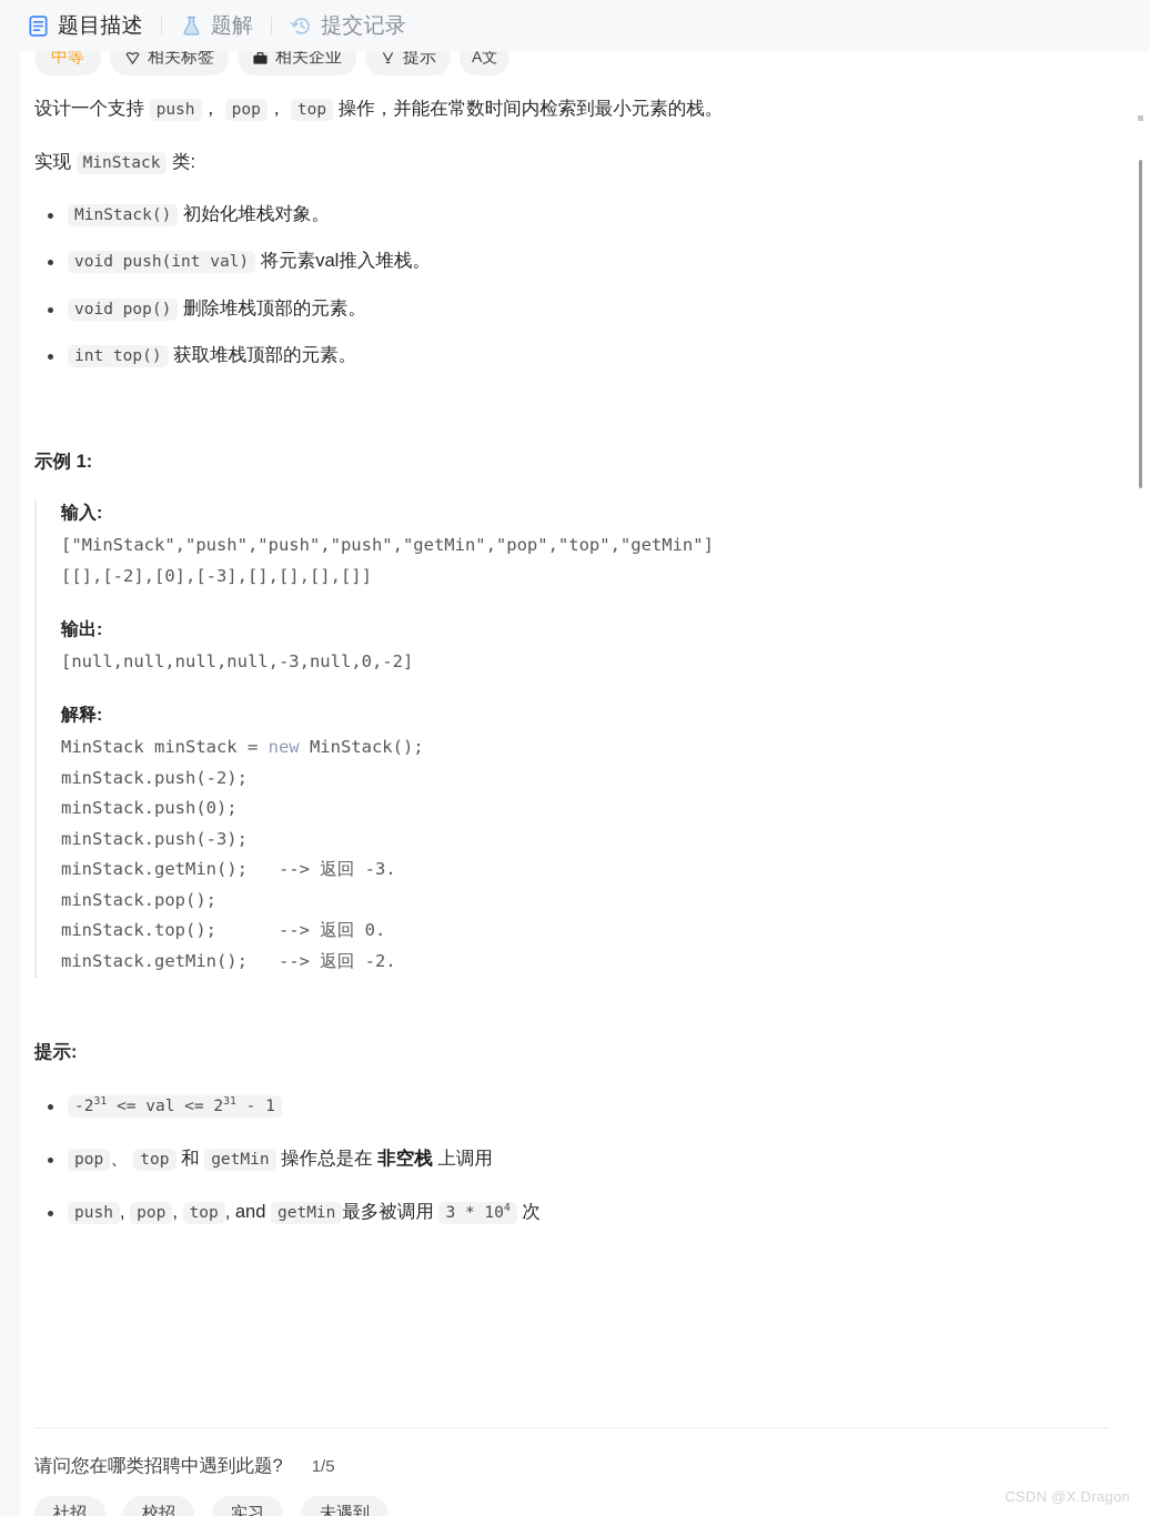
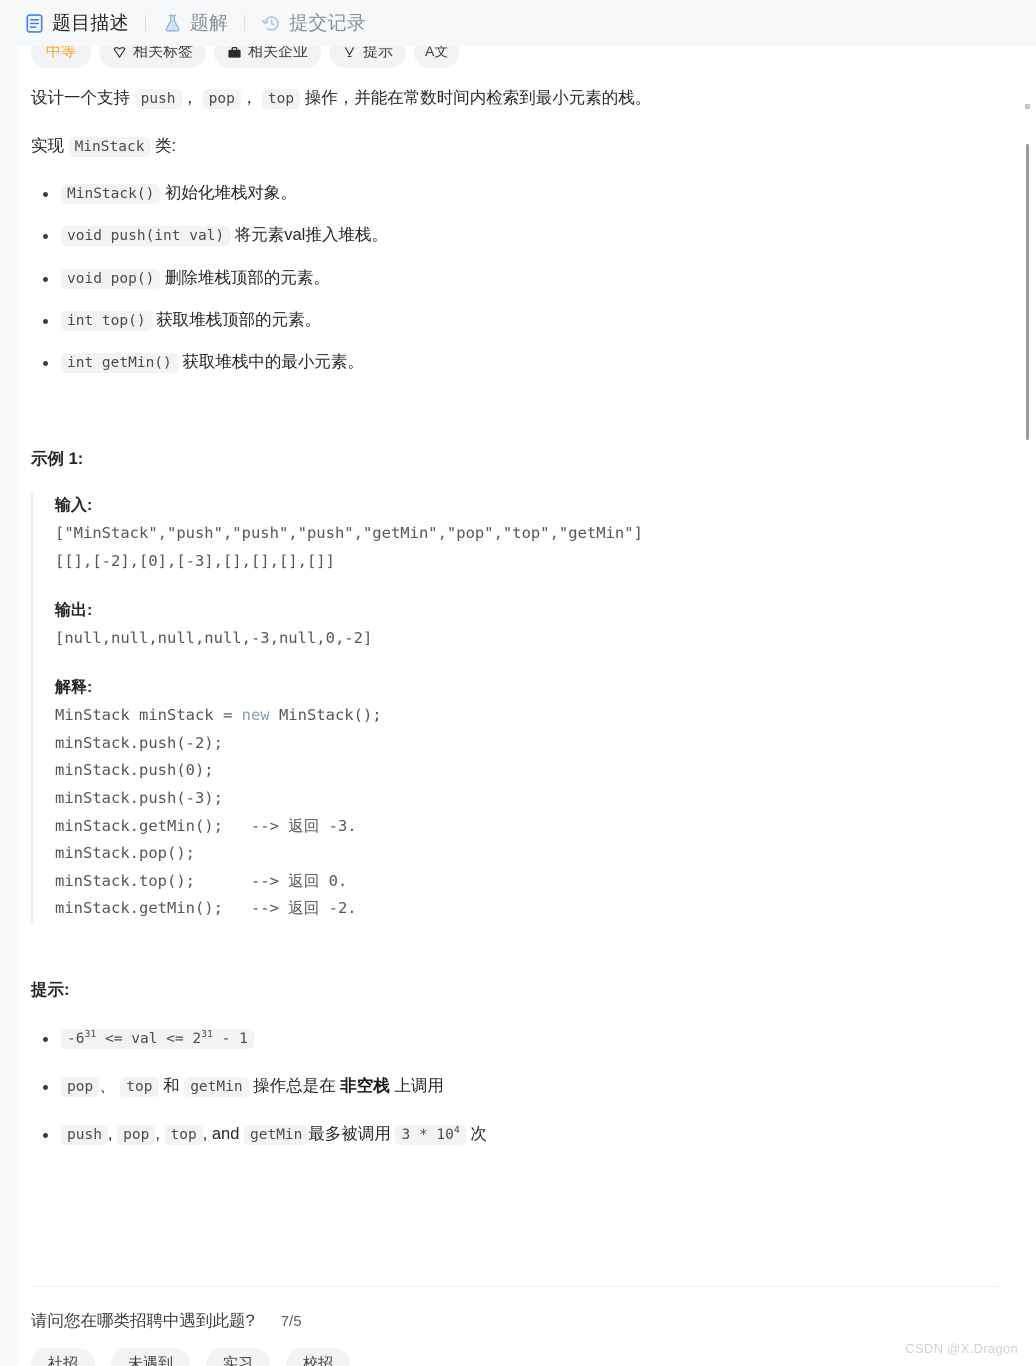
  中等
  相关标签
  相关企业
  提示
  A文
  设计一个支持 push ， pop ， top 操作，并能在常数时间内检索到最小元素的栈。
  实现 MinStack 类:
  MinStack() 初始化堆栈对象。
  void push(int val) 将元素val推入堆栈。
  void pop() 删除堆栈顶部的元素。
  int top() 获取堆栈顶部的元素。
+ int getMin() 获取堆栈中的最小元素。
  示例 1:
  输入:
  ["MinStack","push","push","push","getMin","pop","top","getMin"]
  [[],[-2],[0],[-3],[],[],[],[]]
  输出:
  [null,null,null,null,-3,null,0,-2]
  解释:
  MinStack minStack = new MinStack(); minStack.push(-2);
  minStack.push(0);
  minStack.push(-3);
  minStack.getMin(); --> 返回 -3.
  minStack.pop();
  minStack.top(); --> 返回 0.
  minStack.getMin(); --> 返回 -2.
  提示:
- -231 <= val <= 231 - 1
+ -631 <= val <= 231 - 1
  pop 、 top 和 getMin 操作总是在 非空栈 上调用
  push , pop , top , and getMin 最多被调用 3 * 104 次
  请问您在哪类招聘中遇到此题?
- 1/5
+ 7/5
  社招
- 校招
+ 未遇到
  实习
- 未遇到
+ 校招
  题目描述
  题解
  提交记录
  CSDN @X.Dragon
